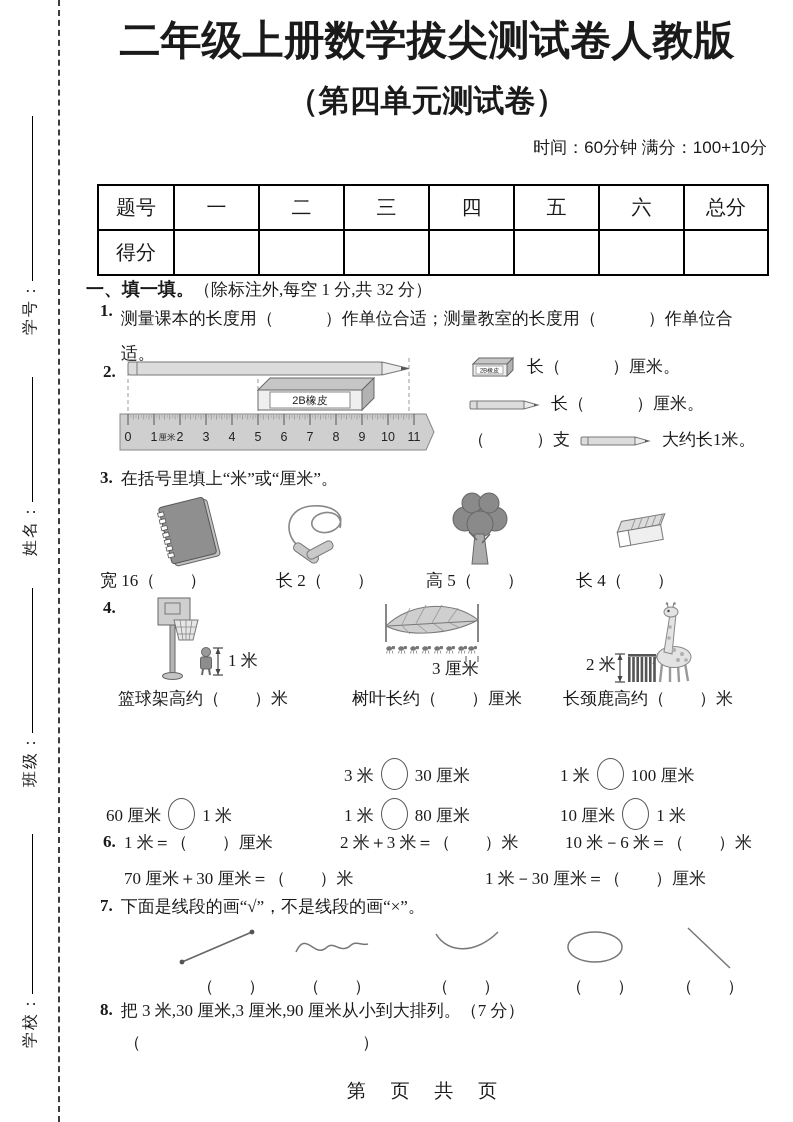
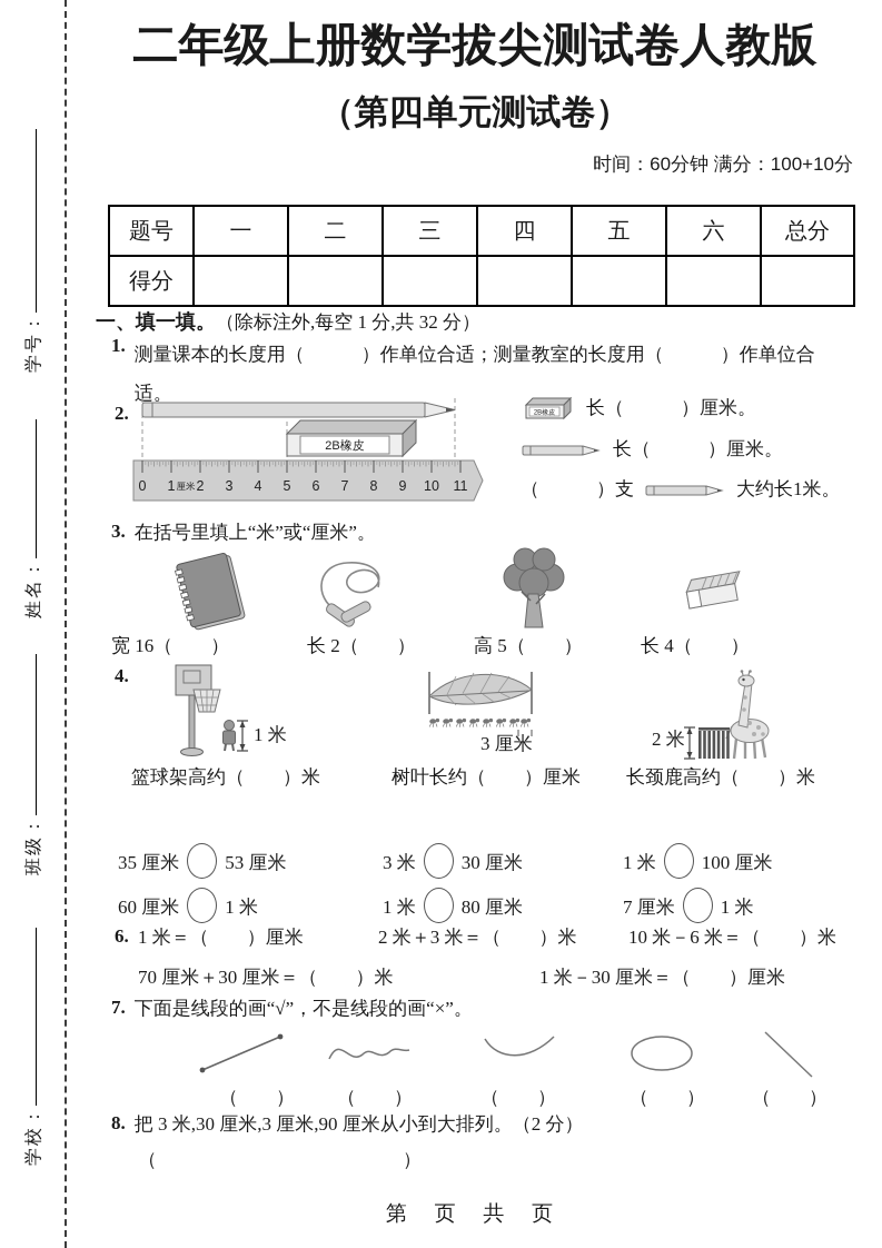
  二年级上册数学拔尖测试卷人教版
  （第四单元测试卷）
  时间：60分钟 满分：100+10分
  题号	一	二	三	四	五	六	总分
  得分
  一、填一填。（除标注外,每空 1 分,共 32 分）
  1.
  测量课本的长度用（ ）作单位合适；测量教室的长度用（ ）作单位合适。
  2.
  2B橡皮
  0
  1
  2
  3
  4
  5
  6
  7
  8
  9
  10
  11
  厘米
  长（ ）厘米。
  长（ ）厘米。
  （ ）支
  大约长1米。
  3.
  在括号里填上“米”或“厘米”。
  宽 16（ ）
  长 2（ ）
  高 5（ ）
  长 4（ ）
  4.
  1 米
  3 厘米
  2 米
  篮球架高约（ ）米
  树叶长约（ ）厘米
  长颈鹿高约（ ）米
+ 35 厘米 53 厘米
  3 米 30 厘米
  1 米 100 厘米
  60 厘米 1 米
  1 米 80 厘米
- 10 厘米 1 米
+ 7 厘米 1 米
  6.
  1 米＝（ ）厘米
  2 米＋3 米＝（ ）米
  10 米－6 米＝（ ）米
  70 厘米＋30 厘米＝（ ）米
  1 米－30 厘米＝（ ）厘米
  7.
  下面是线段的画“√”，不是线段的画“×”。
  （ ）
  （ ）
  （ ）
  （ ）
  （ ）
  8.
- 把 3 米,30 厘米,3 厘米,90 厘米从小到大排列。（7 分）
+ 把 3 米,30 厘米,3 厘米,90 厘米从小到大排列。（2 分）
  （ ）
  第 页 共 页
